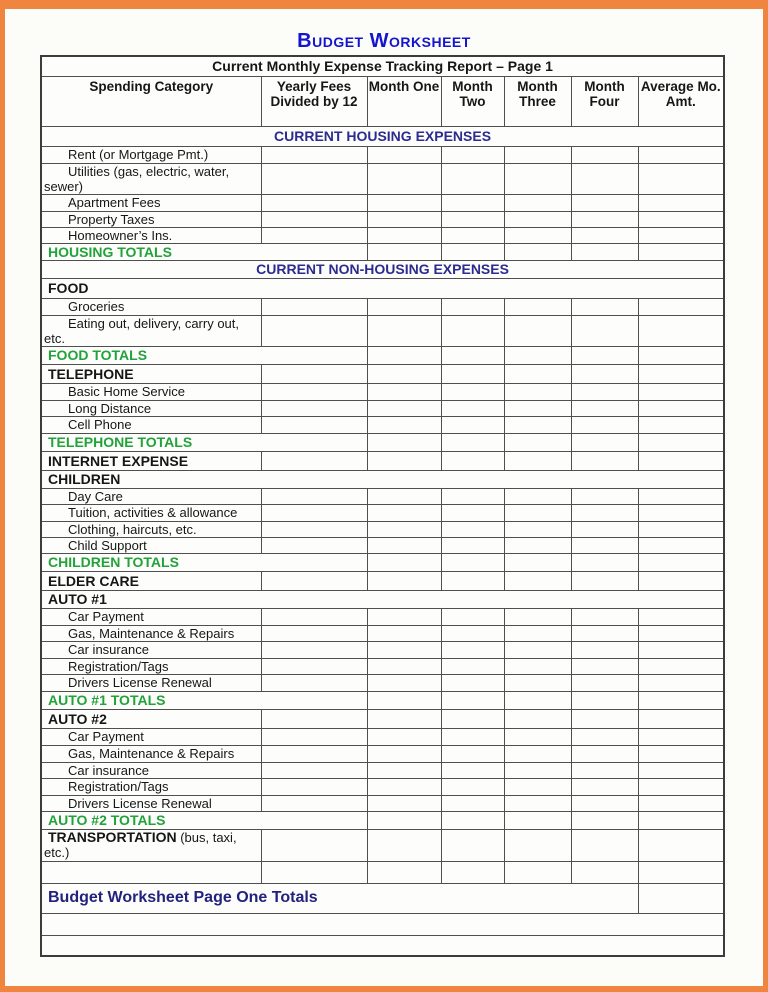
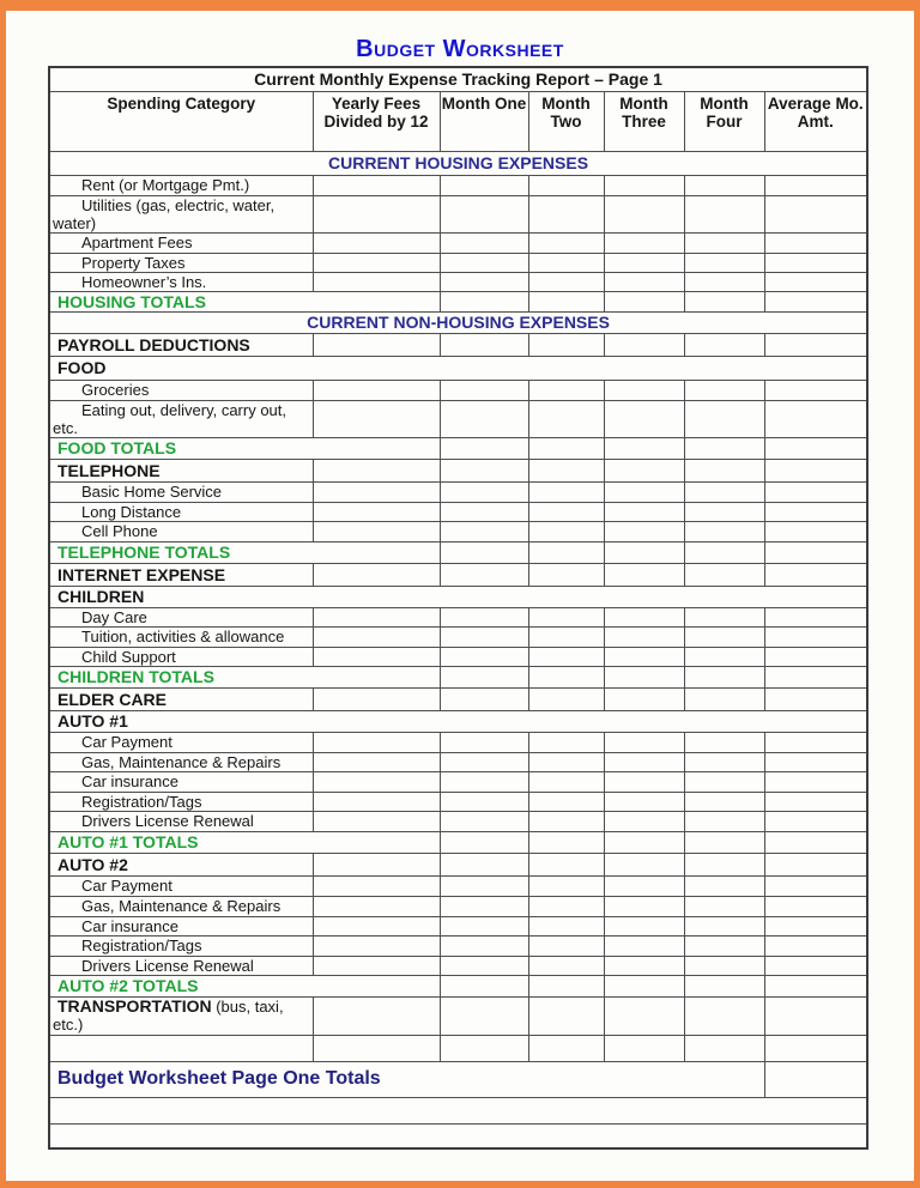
  Budget Worksheet
  Current Monthly Expense Tracking Report – Page 1
  Spending Category	Yearly Fees Divided by 12	Month One	Month Two	Month Three	Month Four	Average Mo. Amt.
  CURRENT HOUSING EXPENSES
  Rent (or Mortgage Pmt.)
- Utilities (gas, electric, water, sewer)
+ Utilities (gas, electric, water, water)
  Apartment Fees
  Property Taxes
  Homeowner’s Ins.
  HOUSING TOTALS
  CURRENT NON-HOUSING EXPENSES
+ PAYROLL DEDUCTIONS
  FOOD
  Groceries
  Eating out, delivery, carry out, etc.
  FOOD TOTALS
  TELEPHONE
  Basic Home Service
  Long Distance
  Cell Phone
  TELEPHONE TOTALS
  INTERNET EXPENSE
  CHILDREN
  Day Care
  Tuition, activities & allowance
- Clothing, haircuts, etc.
  Child Support
  CHILDREN TOTALS
  ELDER CARE
  AUTO #1
  Car Payment
  Gas, Maintenance & Repairs
  Car insurance
  Registration/Tags
  Drivers License Renewal
  AUTO #1 TOTALS
  AUTO #2
  Car Payment
  Gas, Maintenance & Repairs
  Car insurance
  Registration/Tags
  Drivers License Renewal
  AUTO #2 TOTALS
  TRANSPORTATION (bus, taxi, etc.)
  Budget Worksheet Page One Totals
